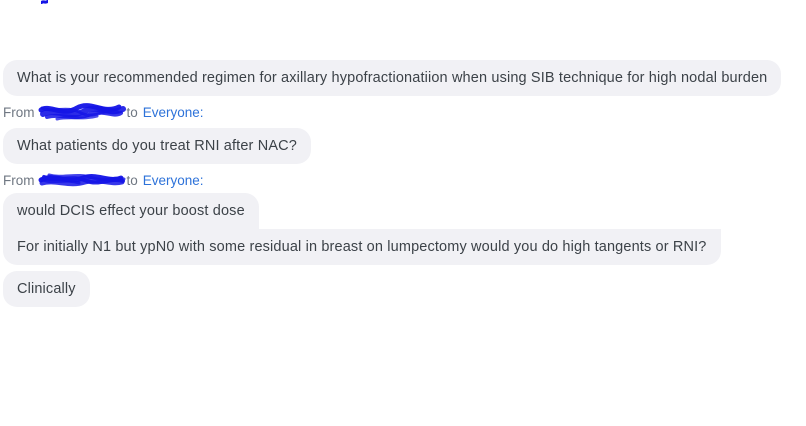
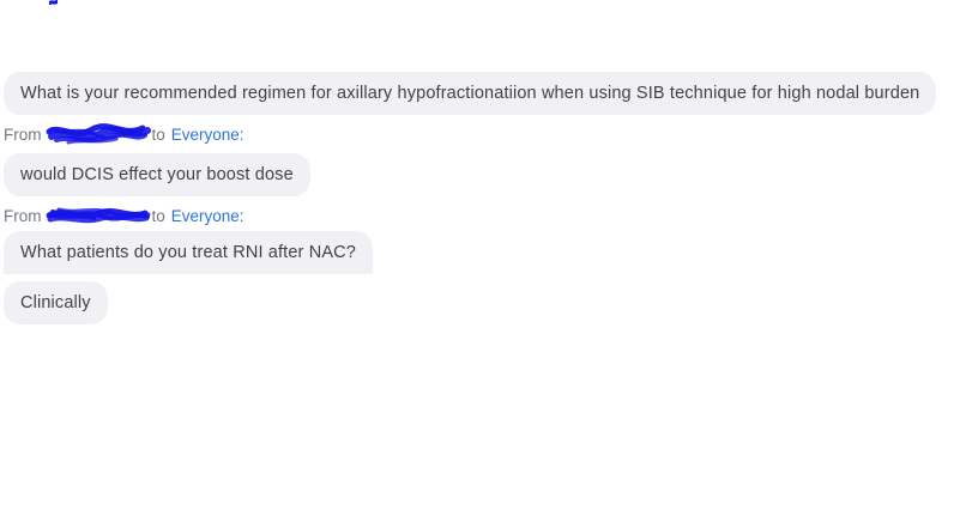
  What is your recommended regimen for axillary hypofractionatiion when using SIB technique for high nodal burden
  From
  to
  Everyone:
- What patients do you treat RNI after NAC?
+ would DCIS effect your boost dose
  From
  to
  Everyone:
- would DCIS effect your boost dose
+ What patients do you treat RNI after NAC?
- For initially N1 but ypN0 with some residual in breast on lumpectomy would you do high tangents or RNI?
  Clinically
